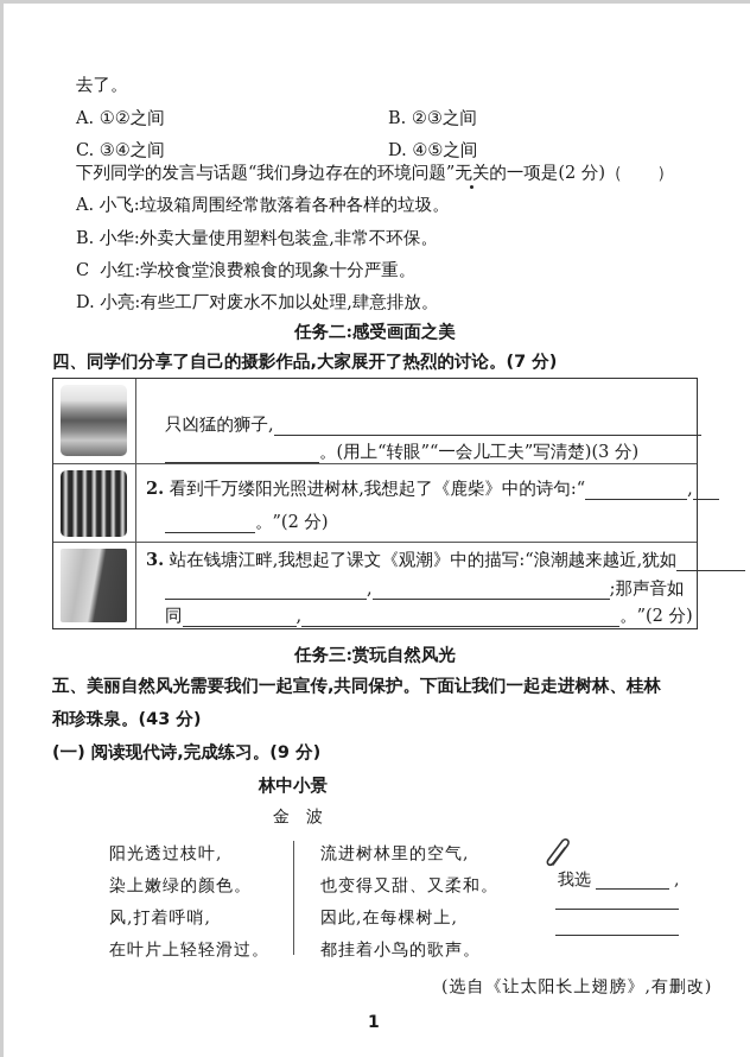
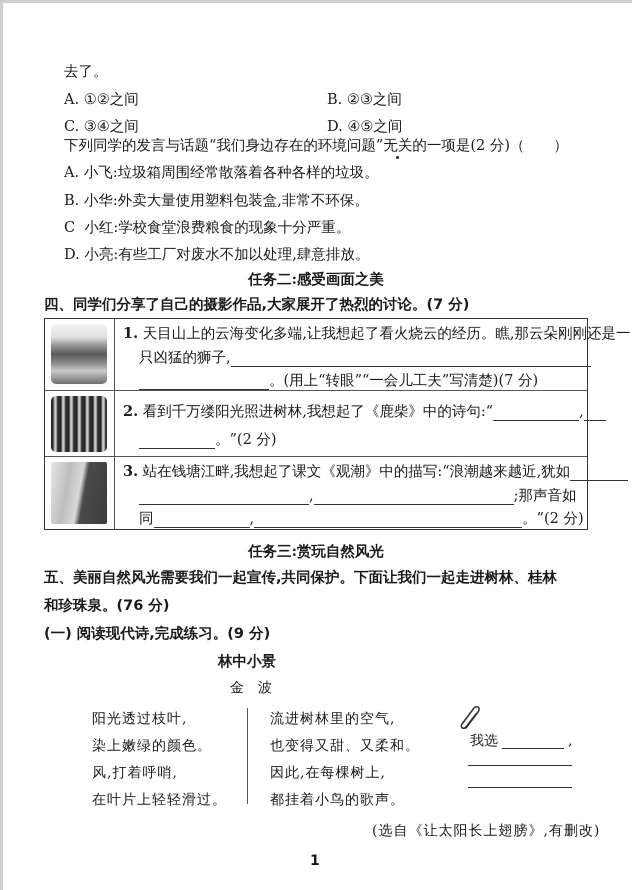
  去了。
  A. ①②之间
  B. ②③之间
  C. ③④之间
  D. ④⑤之间
  下列同学的发言与话题“我们身边存在的环境问题”无关的一项是(2 分)（ ）
  A. 小飞:垃圾箱周围经常散落着各种各样的垃圾。
  B. 小华:外卖大量使用塑料包装盒,非常不环保。
  C 小红:学校食堂浪费粮食的现象十分严重。
  D. 小亮:有些工厂对废水不加以处理,肆意排放。
  任务二:感受画面之美
  四、同学们分享了自己的摄影作品,大家展开了热烈的讨论。(7 分)
+ 1. 天目山上的云海变化多端,让我想起了看火烧云的经历。瞧,那云朵刚刚还是一
  只凶猛的狮子,
- 。(用上“转眼”“一会儿工夫”写清楚)(3 分)
+ 。(用上“转眼”“一会儿工夫”写清楚)(7 分)
  2. 看到千万缕阳光照进树林,我想起了《鹿柴》中的诗句:“ ,
  。”(2 分)
  3. 站在钱塘江畔,我想起了课文《观潮》中的描写:“浪潮越来越近,犹如
  , ;那声音如
  同 , 。”(2 分)
  任务三:赏玩自然风光
  五、美丽自然风光需要我们一起宣传,共同保护。下面让我们一起走进树林、桂林
- 和珍珠泉。(43 分)
+ 和珍珠泉。(76 分)
  (一) 阅读现代诗,完成练习。(9 分)
  林中小景
  金 波
  阳光透过枝叶,
  染上嫩绿的颜色。
  风,打着呼哨,
  在叶片上轻轻滑过。
  流进树林里的空气,
  也变得又甜、又柔和。
  因此,在每棵树上,
  都挂着小鸟的歌声。
  我选
  ,
  (选自《让太阳长上翅膀》,有删改)
  1
